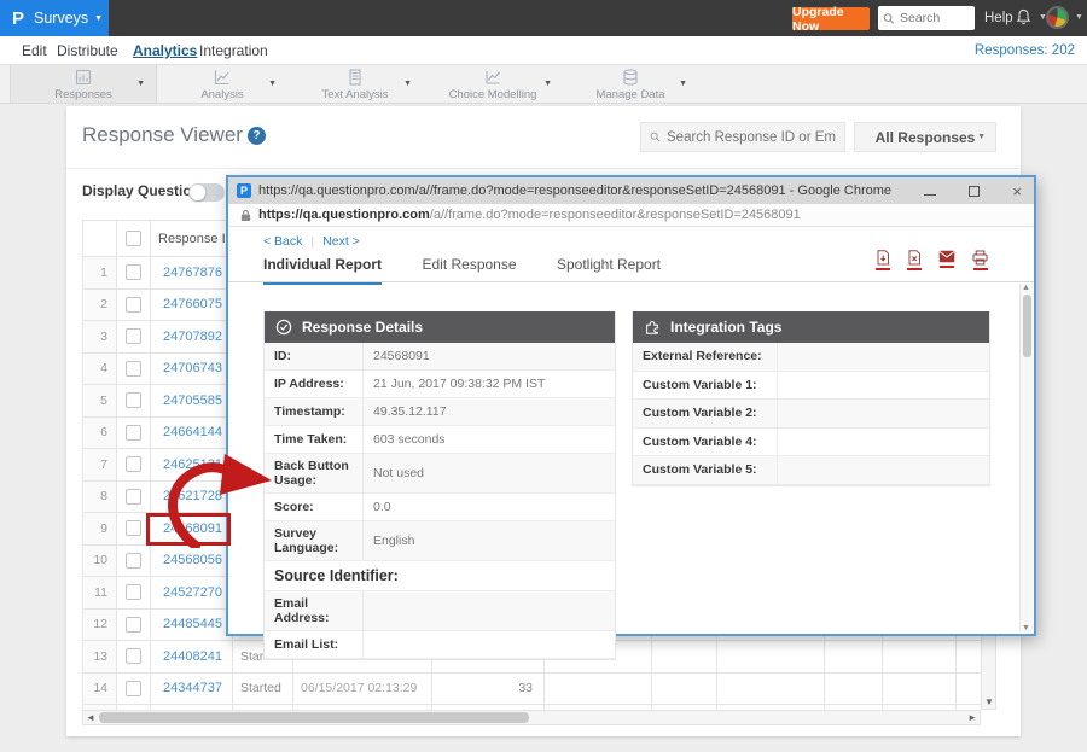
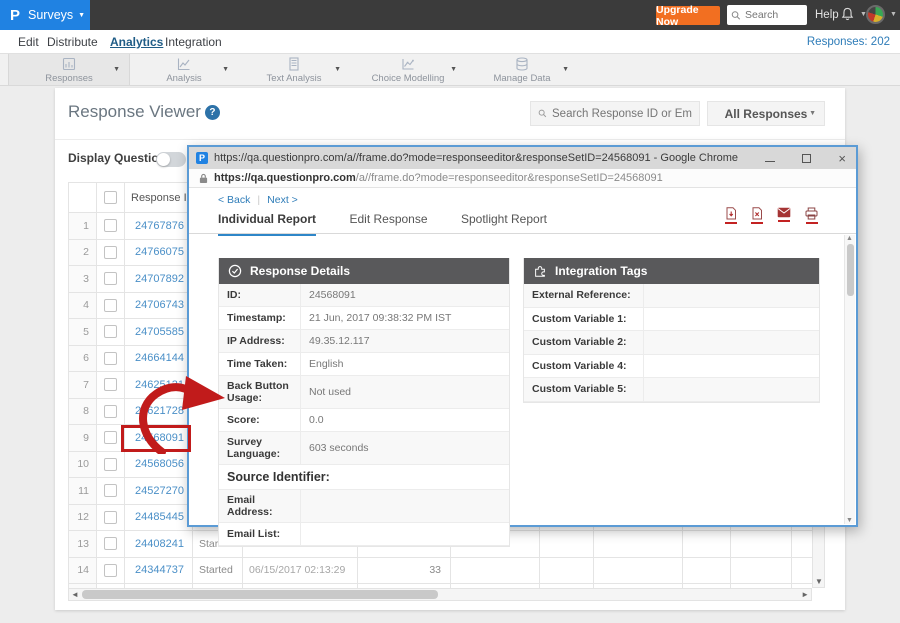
  P
  Surveys
  Upgrade Now
  Search
  Help
  Edit
  Distribute
  Analytics
  Integration
  Responses: 202
  Responses
  Analysis
  Text Analysis
  Choice Modelling
  Manage Data
  Response Viewer ?
  Search Response ID or Em
  All Responses
  Display Questi
  		Response I
  1		24767876
  2		24766075
  3		24707892
  4		24706743
  5		24705585
  6		24664144
  8		2621728
  9		268091
  10		24568056
  11		24527270
  12		24485445
  14		24344737	Started	06/15/2017 02:13:29	33
  ◄
  ►
  ▼
  P
  https://qa.questionpro.com/a//frame.do?mode=responseeditor&responseSetID=24568091 - Google Chrome
  ×
  https://qa.questionpro.com
  /a//frame.do?mode=responseeditor&responseSetID=24568091
  < Back | Next >
  Individual Report Edit Response Spotlight Report
  Response Details
  ID:
  24568091
- IP Address:
+ Timestamp:
  21 Jun, 2017 09:38:32 PM IST
- Timestamp:
+ IP Address:
  49.35.12.117
  Time Taken:
- 603 seconds
+ English
  Back Button Usage:
  Not used
  Score:
  0.0
  Survey Language:
- English
+ 603 seconds
  Source Identifier:
  Email Address:
  Email List:
  Integration Tags
  External Reference:
  Custom Variable 1:
  Custom Variable 2:
  Custom Variable 4:
  Custom Variable 5:
